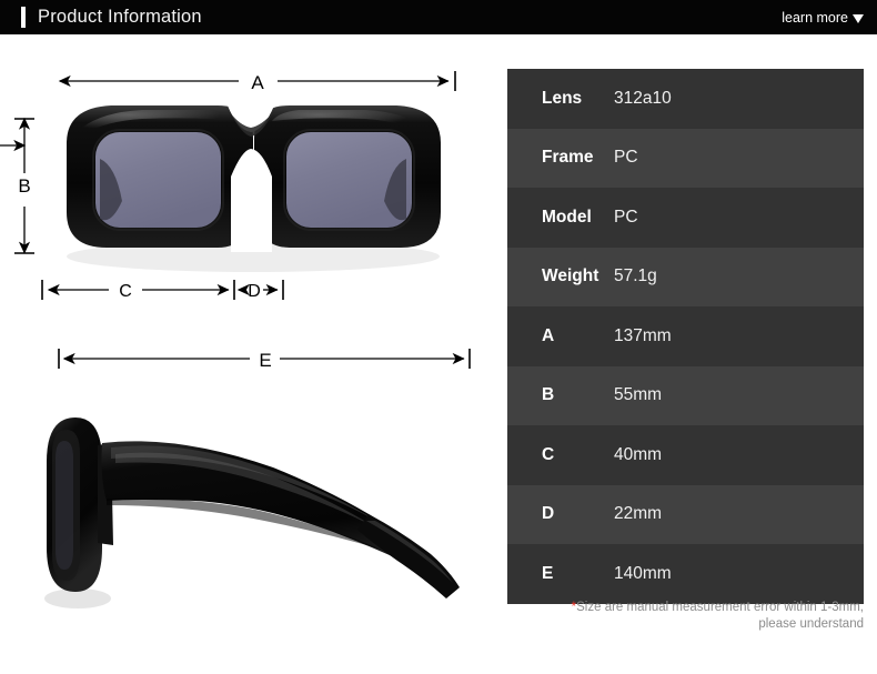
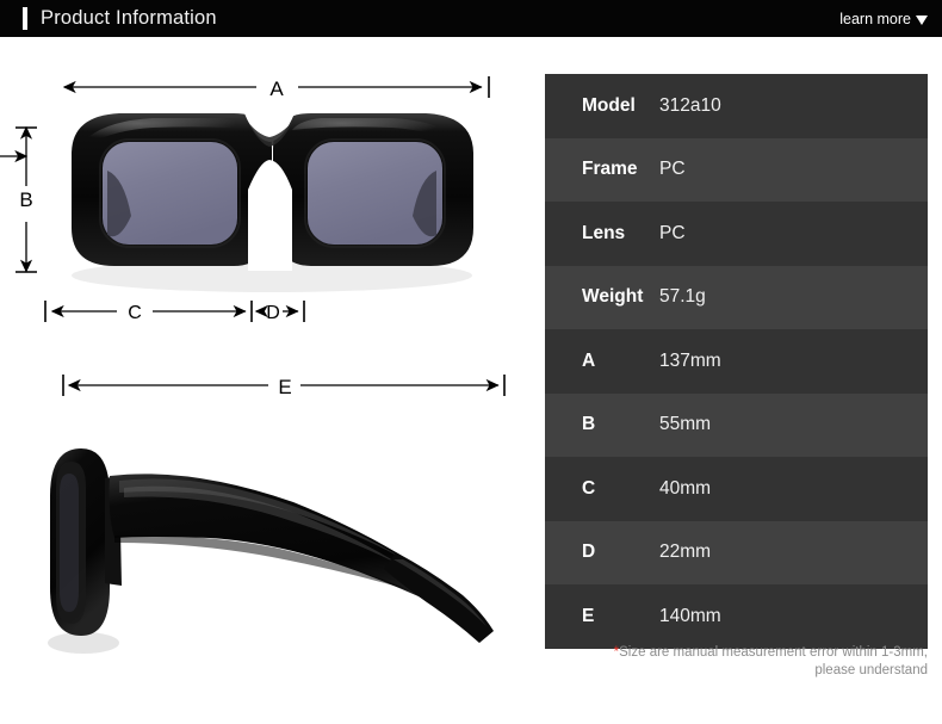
  Product Information
  learn more
  A
  B
  C
  D
  E
- Lens
+ Model
  312a10
  Frame
  PC
- Model
+ Lens
  PC
  Weight
  57.1g
  A
  137mm
  B
  55mm
  C
  40mm
  D
  22mm
  E
  140mm
  *Size are manual measurement error within 1-3mm,
  please understand
